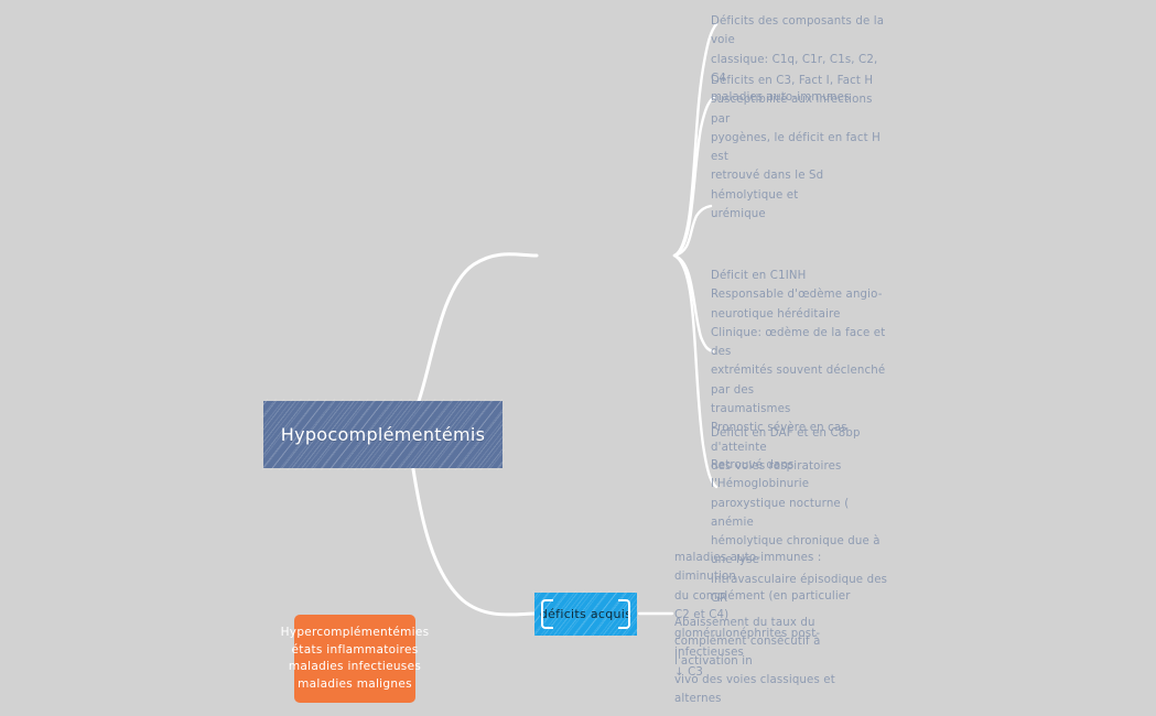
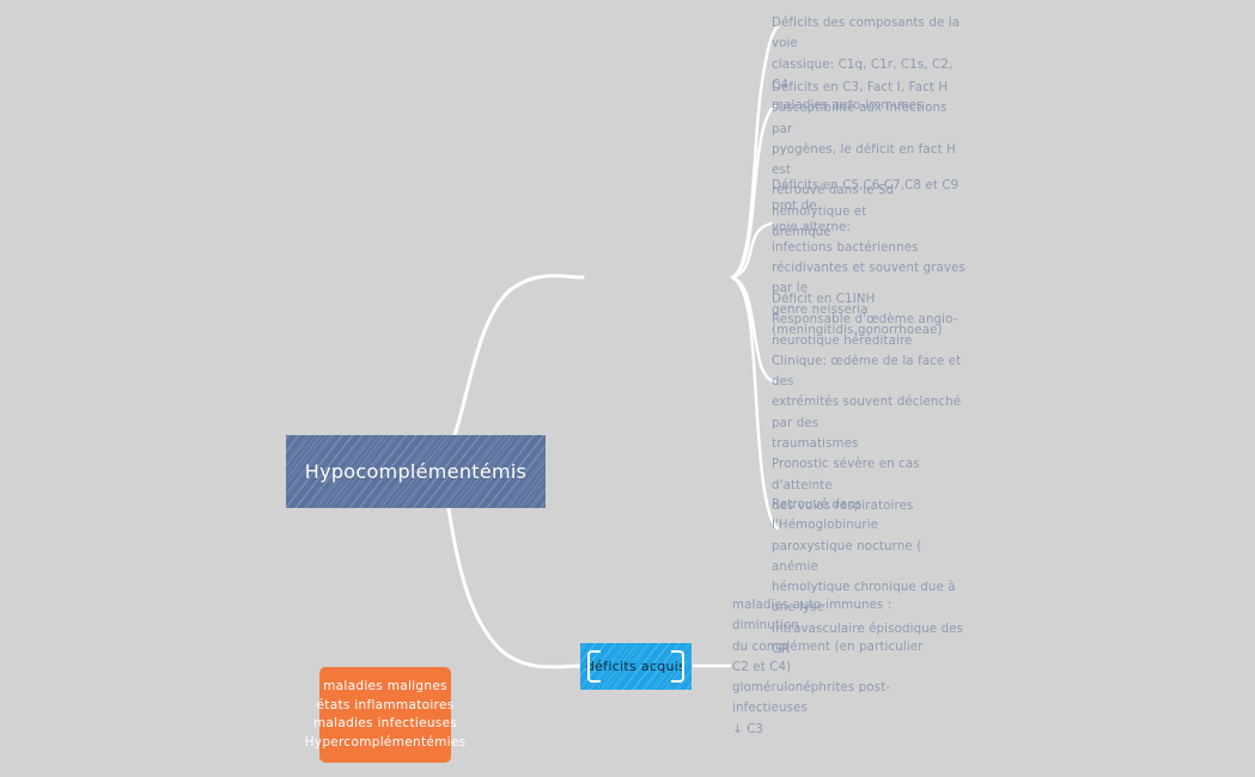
  Hypocomplémentémis
  déficits acquis
- Hypercomplémentémies
+ maladies malignes
  états inflammatoires
  maladies infectieuses
- maladies malignes
+ Hypercomplémentémies
  Déficits des composants de la voie
  classique: C1q, C1r, C1s, C2, C4
  maladies auto-immunes
  Déficits en C3, Fact I, Fact H
  susceptibilité aux infections par
  pyogènes, le déficit en fact H est
  retrouvé dans le Sd hémolytique et
  urémique
+ Déficits en C5,C6,C7,C8 et C9 prot de
+ voie alterne:
+ infections bactériennes
+ récidivantes et souvent graves par le
+ genre neisseria
+ (meningitidis,gonorrhoeae)
  Déficit en C1INH
  Responsable d'œdème angio-
  neurotique héréditaire
  Clinique: œdème de la face et des
  extrémités souvent déclenché par des
  traumatismes
  Pronostic sévère en cas d'atteinte
  des voies respiratoires
- Déficit en DAF et en C8bp
  Retrouvé dans l'Hémoglobinurie
  paroxystique nocturne ( anémie
  hémolytique chronique due à une lyse
  intravasculaire épisodique des GR
  maladies auto-immunes : diminution
  du complément (en particulier C2 et C4)
  glomérulonéphrites post-infectieuses
  ↓ C3
- Abaissement du taux du
- complément consécutif à l'activation in
- vivo des voies classiques et alternes
